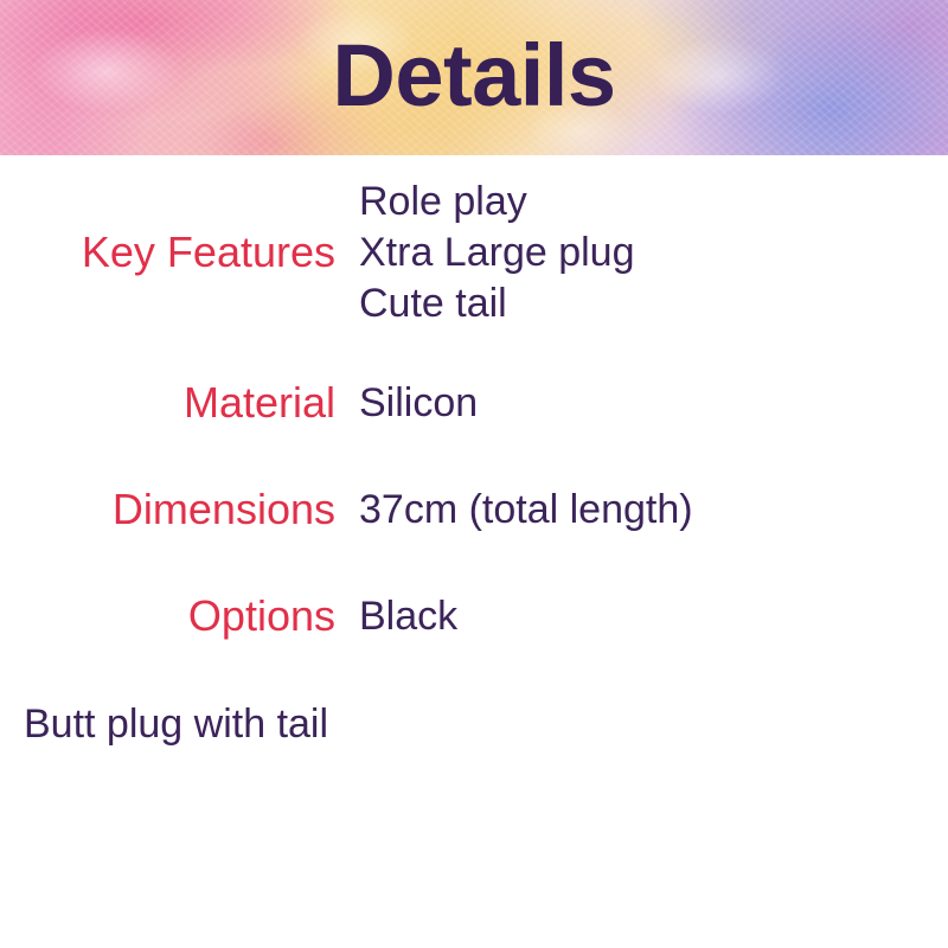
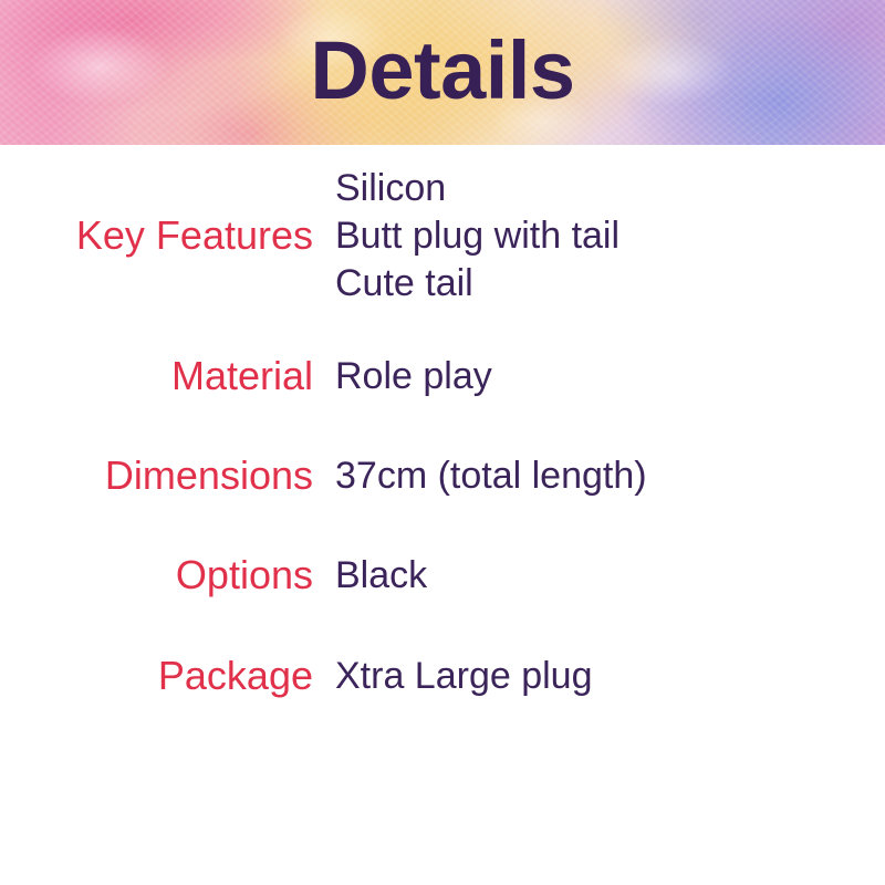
  Details
  Key Features
- Role play
+ Silicon
- Xtra Large plug
+ Butt plug with tail
  Cute tail
  Material
- Silicon
+ Role play
  Dimensions
  37cm (total length)
  Options
  Black
+ Package
- Butt plug with tail
+ Xtra Large plug
